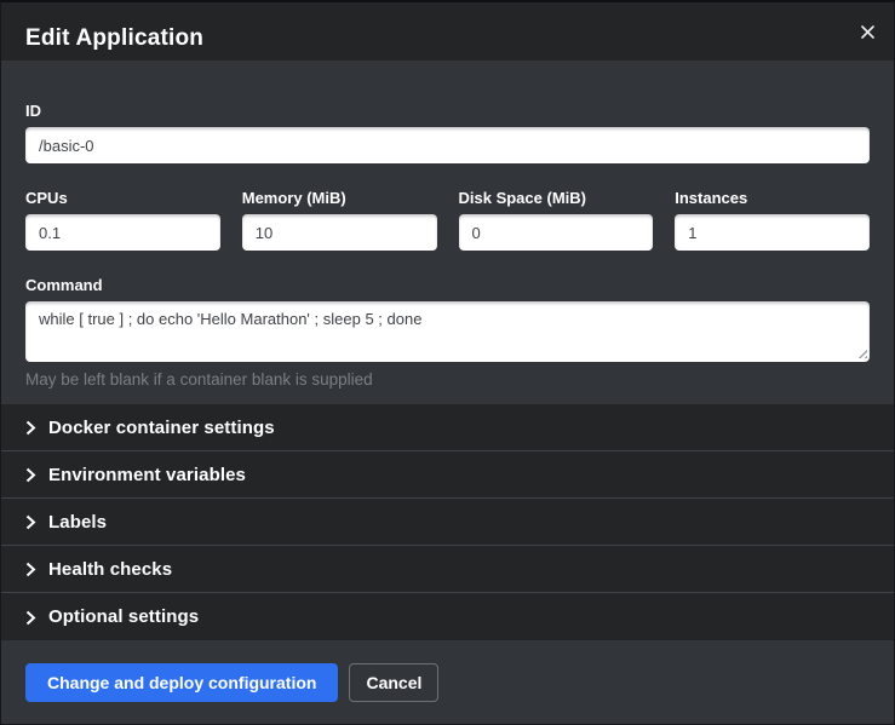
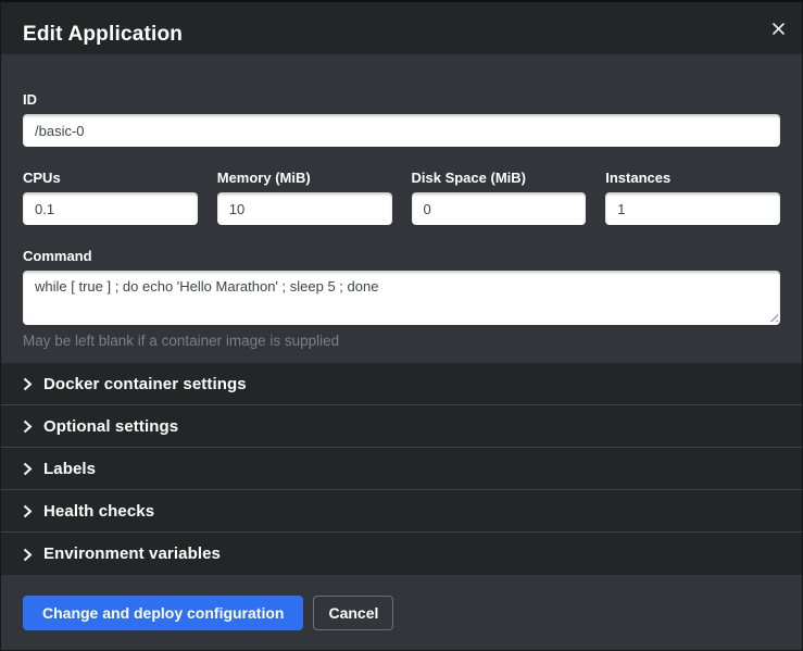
  Edit Application
  ID
  /basic-0
  CPUs
  0.1
  Memory (MiB)
  10
  Disk Space (MiB)
  0
  Instances
  1
  Command
  while [ true ] ; do echo 'Hello Marathon' ; sleep 5 ; done
- May be left blank if a container blank is supplied
+ May be left blank if a container image is supplied
  Docker container settings
- Environment variables
+ Optional settings
  Labels
  Health checks
- Optional settings
+ Environment variables
  Change and deploy configuration
  Cancel
